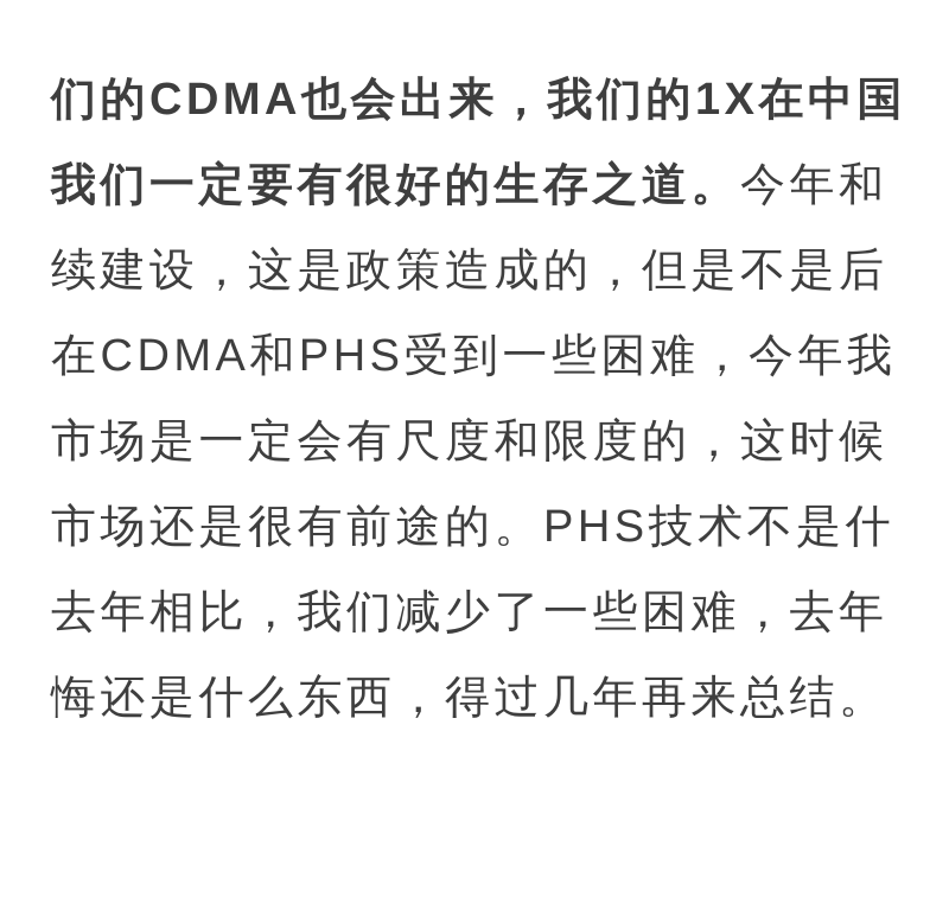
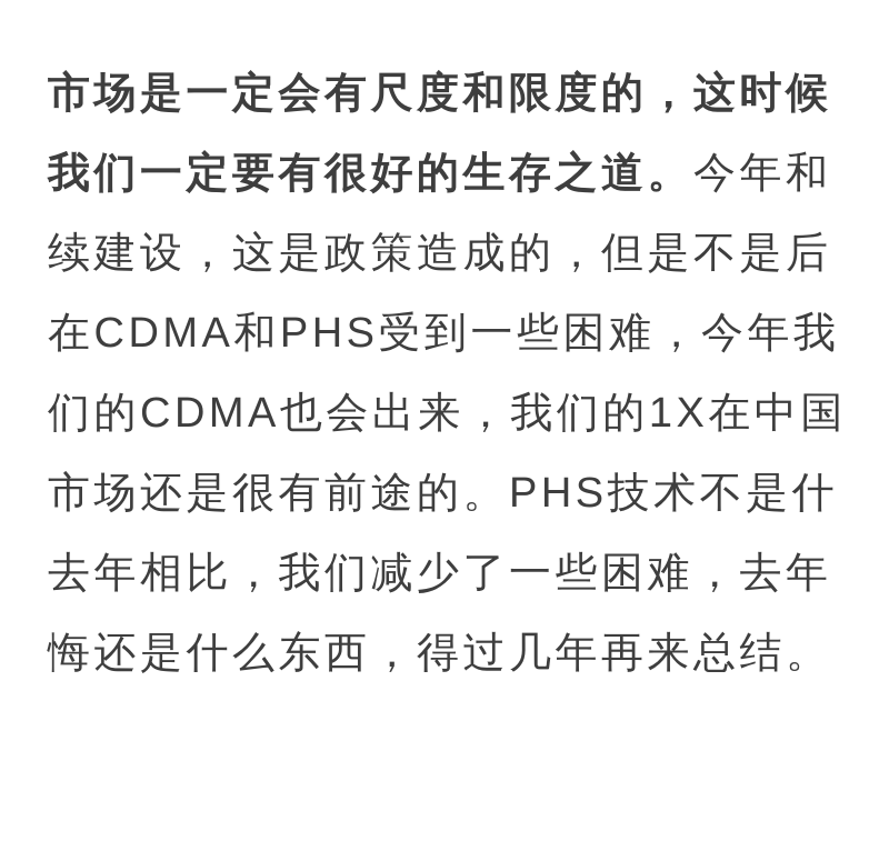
- 们的CDMA也会出来，我们的1X在中国
+ 市场是一定会有尺度和限度的，这时候
  我们一定要有很好的生存之道。今年和
  续建设，这是政策造成的，但是不是后
  在CDMA和PHS受到一些困难，今年我
- 市场是一定会有尺度和限度的，这时候
+ 们的CDMA也会出来，我们的1X在中国
  市场还是很有前途的。PHS技术不是什
  去年相比，我们减少了一些困难，去年
  悔还是什么东西，得过几年再来总结。
